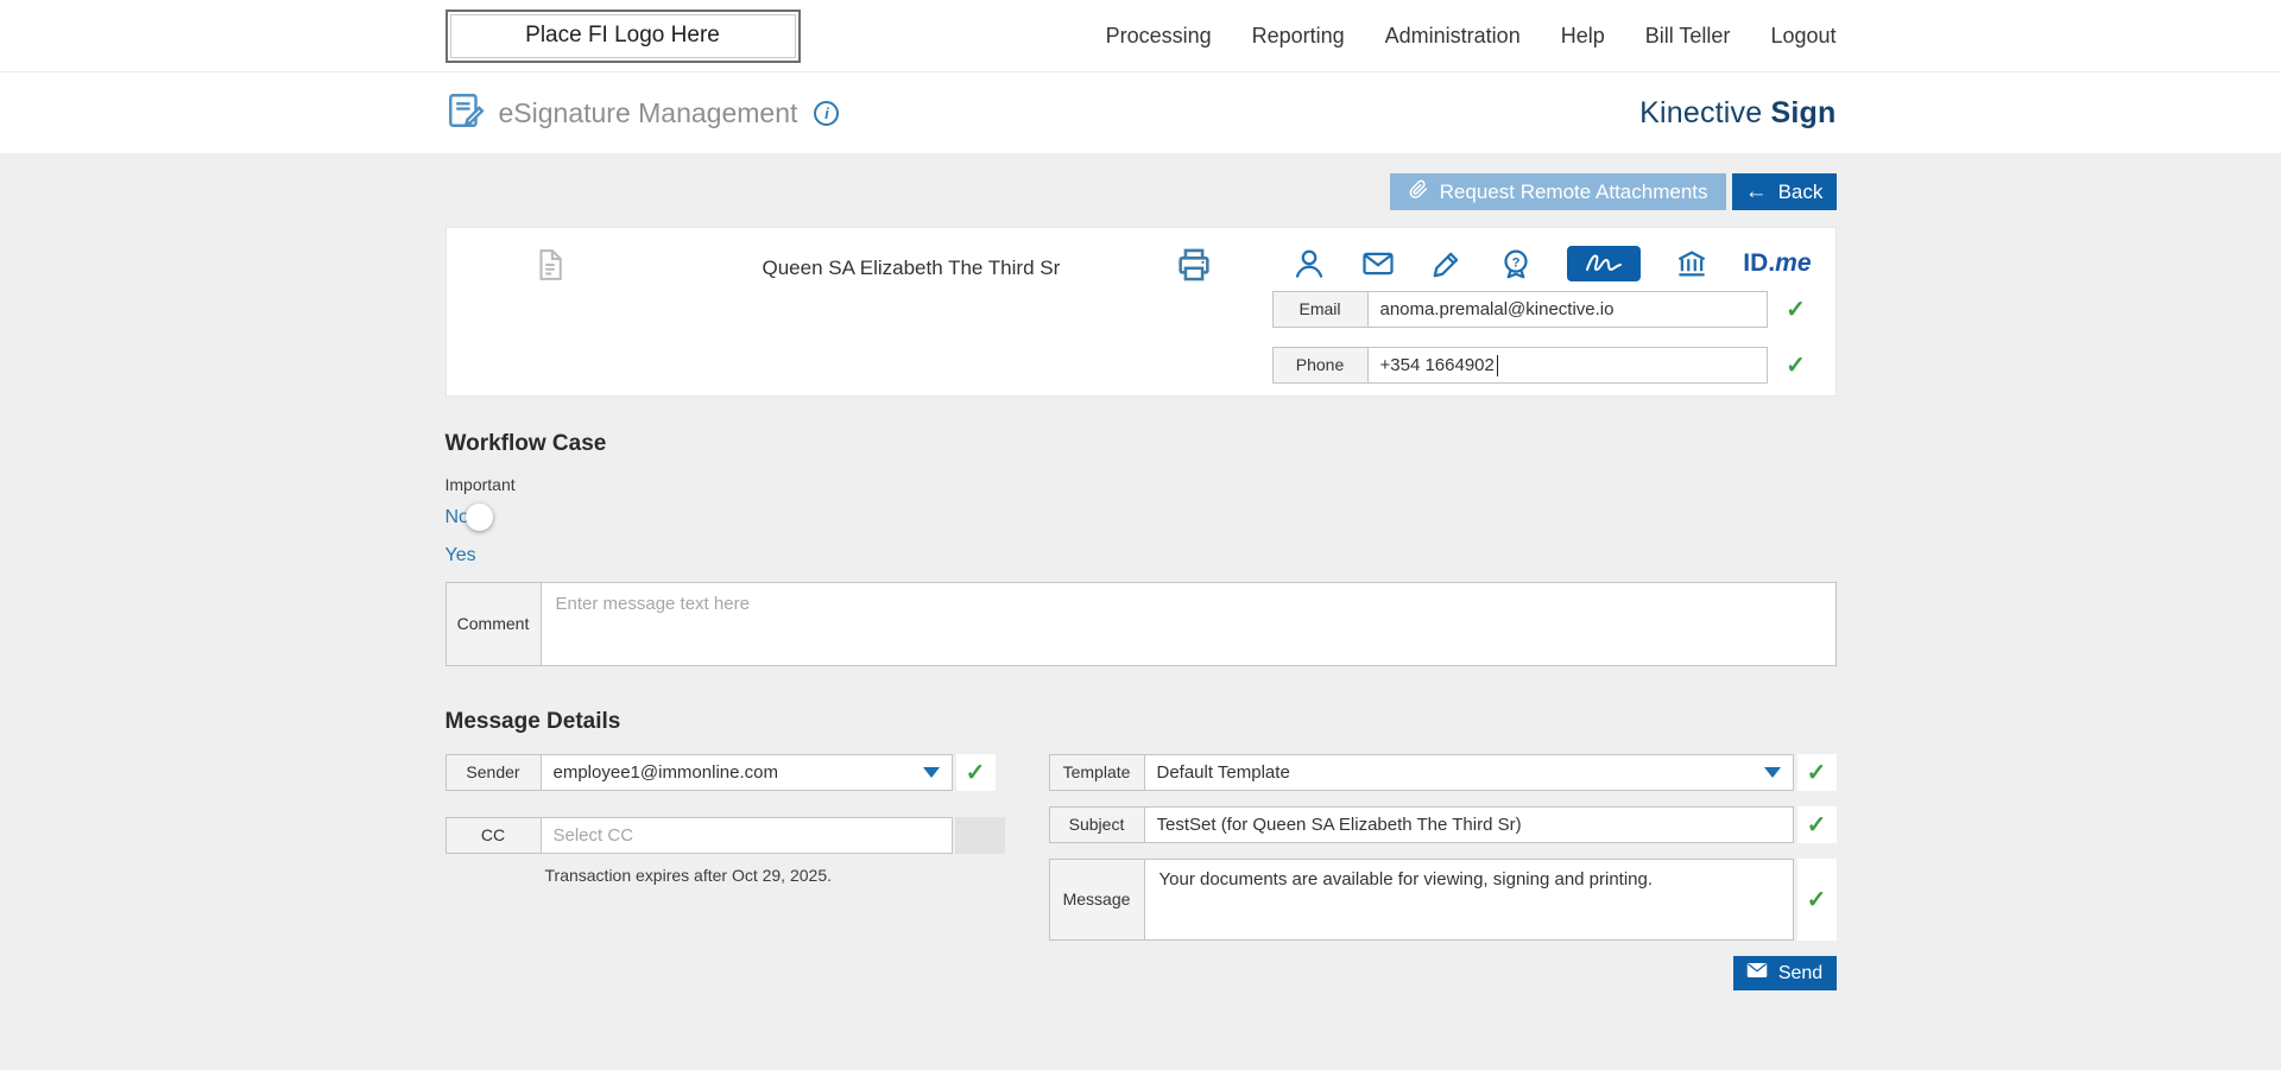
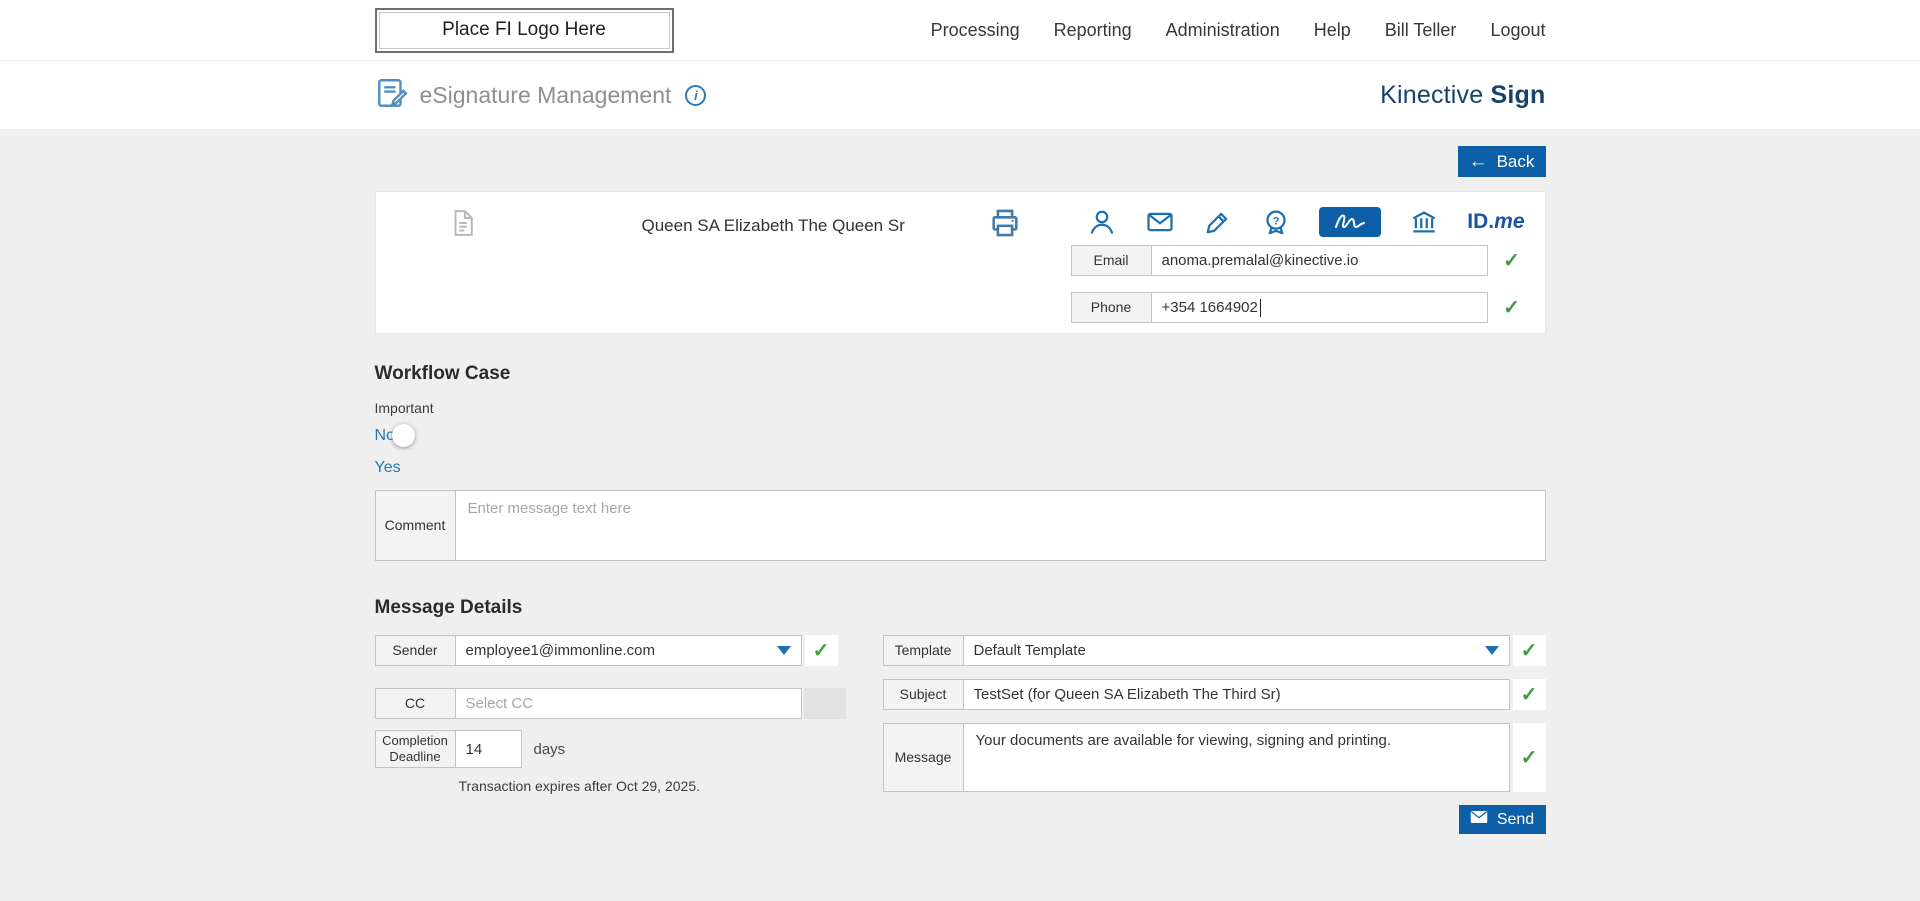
  Place FI Logo Here
  Processing
  Reporting
  Administration
  Help
  Bill Teller
  Logout
  eSignature Management
  i
  Kinective Sign
- Request Remote Attachments
  ←
  Back
- Queen SA Elizabeth The Third Sr
+ Queen SA Elizabeth The Queen Sr
  ?
  ID.me
  Email
  anoma.premalal@kinective.io
  ✓
  Phone
  +354 1664902
  ✓
  Workflow Case
  Important
  No
  Yes
  Comment
  Enter message text here
  Message Details
  Sender
  employee1@immonline.com
  ✓
  CC
  Select CC
+ Completion Deadline
+ 14
+ days
  Transaction expires after Oct 29, 2025.
  Template
  Default Template
  ✓
  Subject
  TestSet (for Queen SA Elizabeth The Third Sr)
  ✓
  Message
  Your documents are available for viewing, signing and printing.
  ✓
  Send
